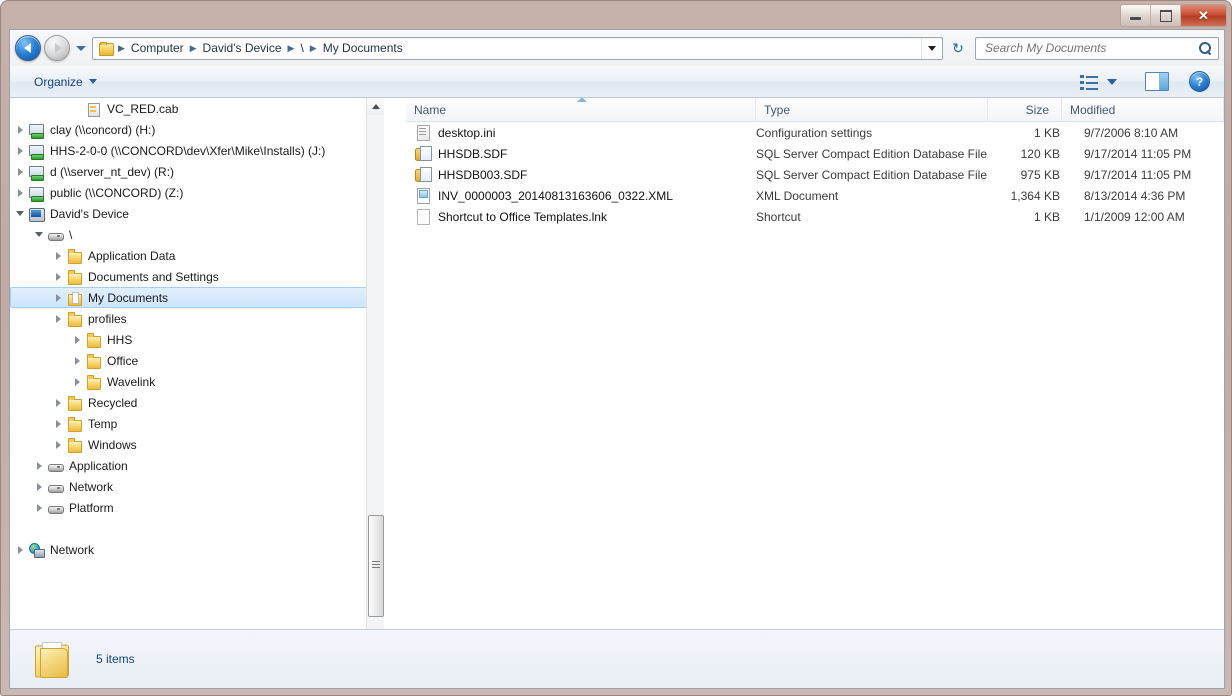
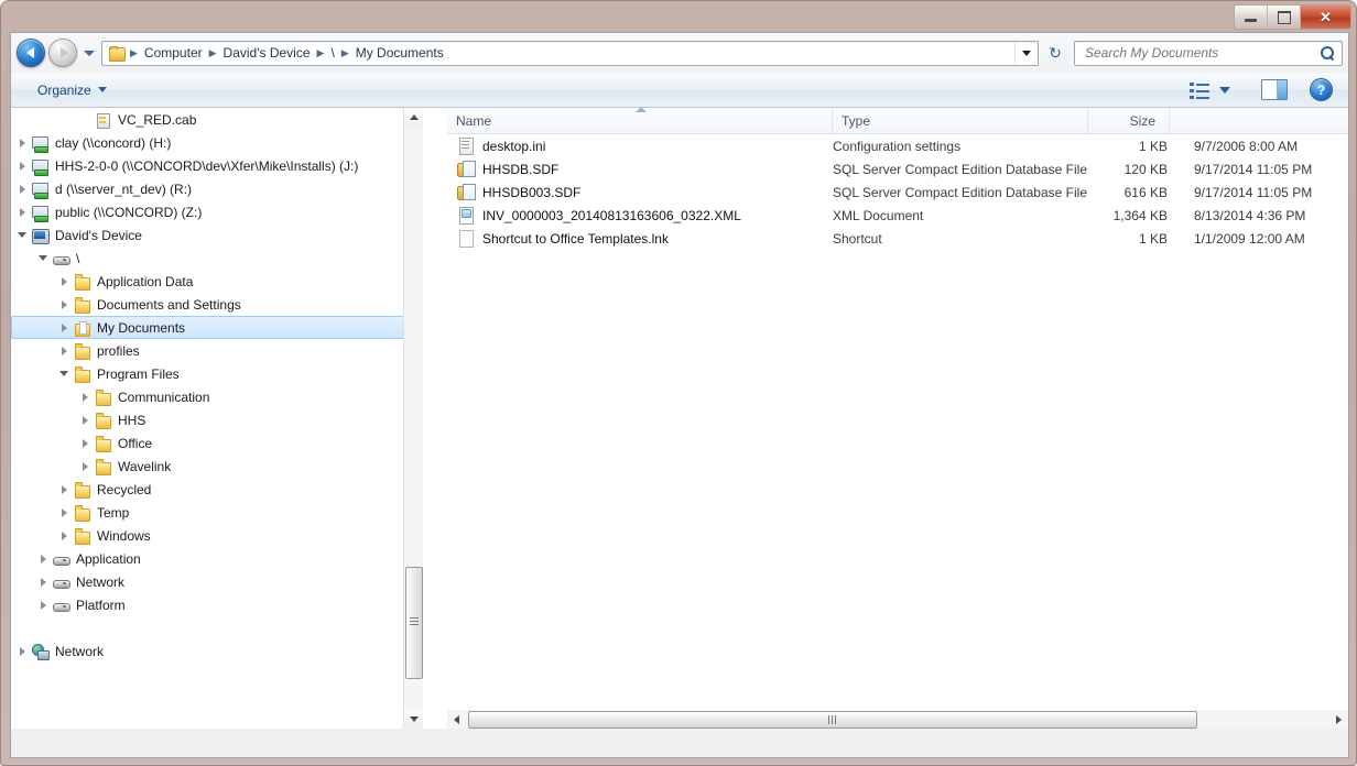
  ✕
  ▶
  Computer
  ▶
  David's Device
  ▶
  \
  ▶
  My Documents
  ↻
  Search My Documents
  Organize
  ?
  VC_RED.cab
  clay (\\concord) (H:)
  HHS-2-0-0 (\\CONCORD\dev\Xfer\Mike\Installs) (J:)
  d (\\server_nt_dev) (R:)
  public (\\CONCORD) (Z:)
  David's Device
  \
  Application Data
  Documents and Settings
  My Documents
  profiles
+ Program Files
+ Communication
  HHS
  Office
  Wavelink
  Recycled
  Temp
  Windows
  Application
  Network
  Platform
  Network
  Name
  Type
  Size
- Modified
  desktop.ini
  Configuration settings
  1 KB
- 9/7/2006 8:10 AM
+ 9/7/2006 8:00 AM
  HHSDB.SDF
  SQL Server Compact Edition Database File
  120 KB
  9/17/2014 11:05 PM
  HHSDB003.SDF
  SQL Server Compact Edition Database File
- 975 KB
+ 616 KB
  9/17/2014 11:05 PM
  INV_0000003_20140813163606_0322.XML
  XML Document
  1,364 KB
  8/13/2014 4:36 PM
  Shortcut to Office Templates.lnk
  Shortcut
  1 KB
  1/1/2009 12:00 AM
- 5 items
